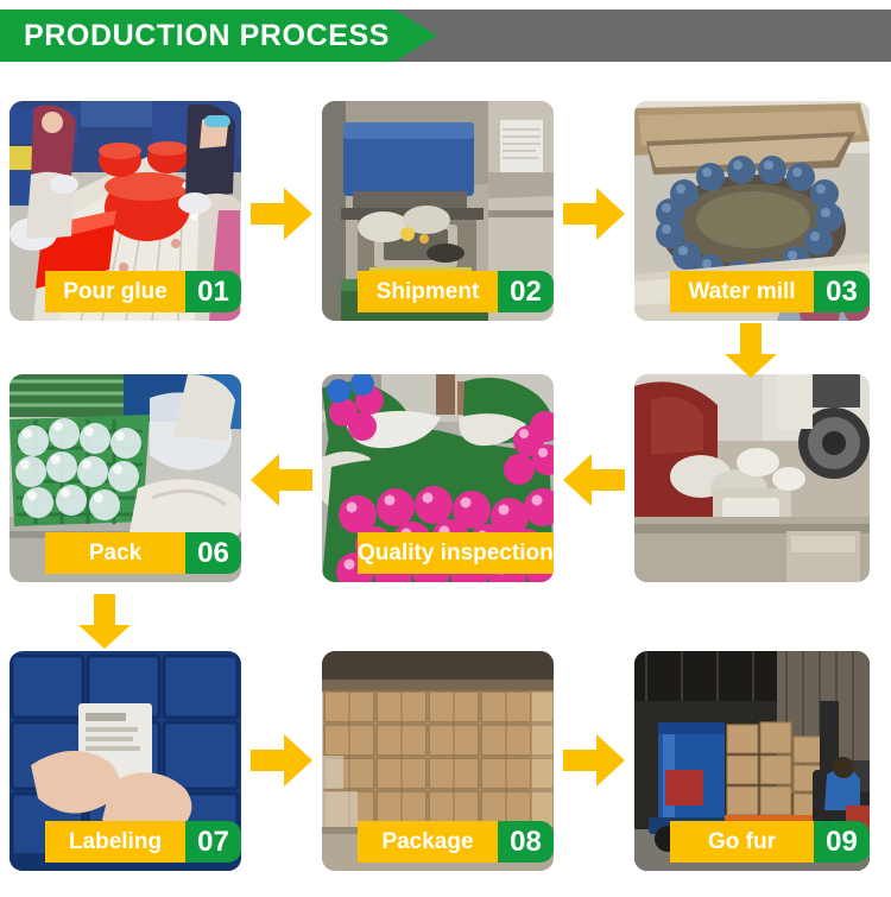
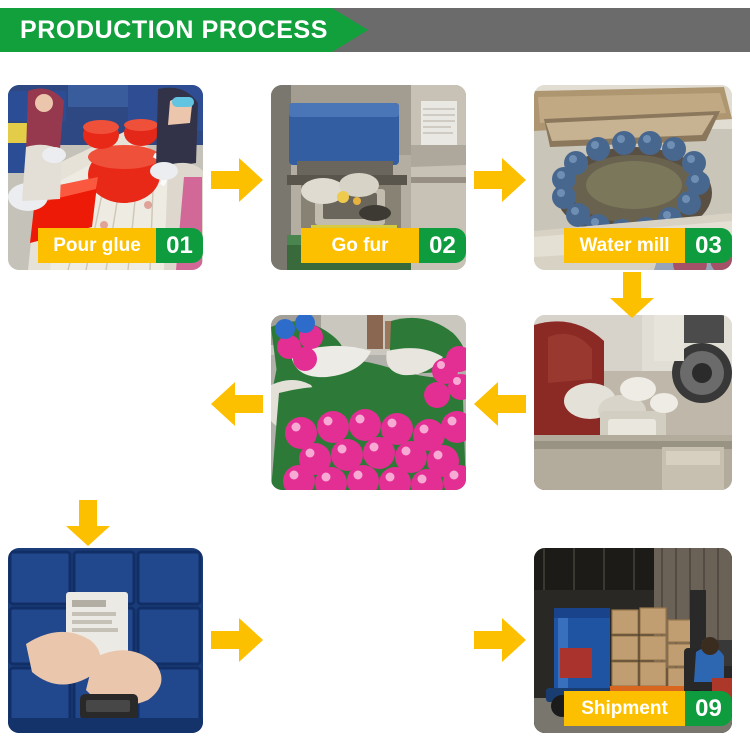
  PRODUCTION PROCESS
  Pour glue
  01
- Shipment
+ Go fur
  02
  Water mill
  03
- Quality inspection
- Pack
- 06
- Labeling
- 07
- Package
- 08
- Go fur
+ Shipment
  09
